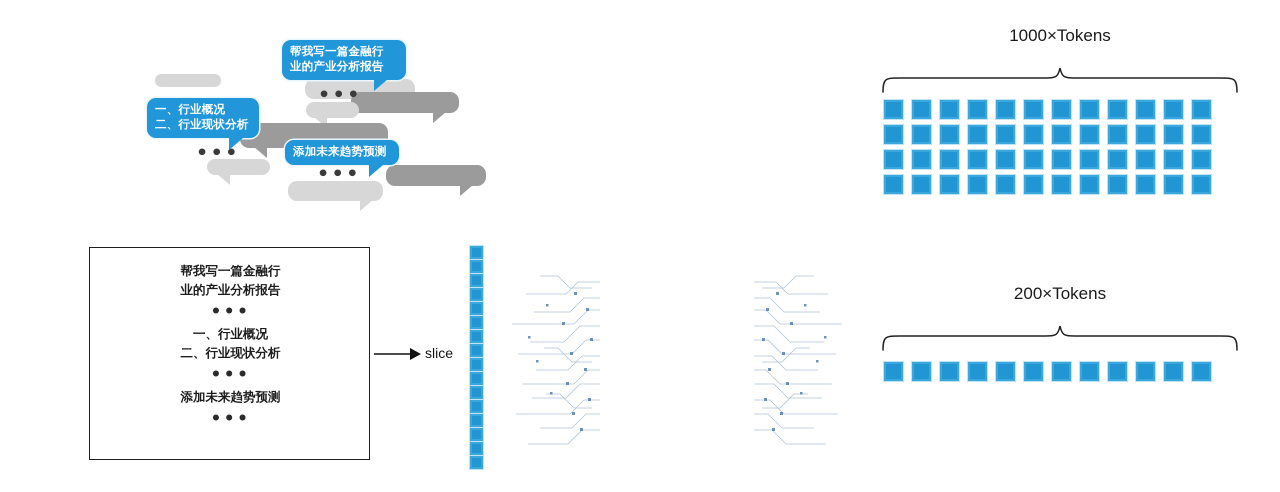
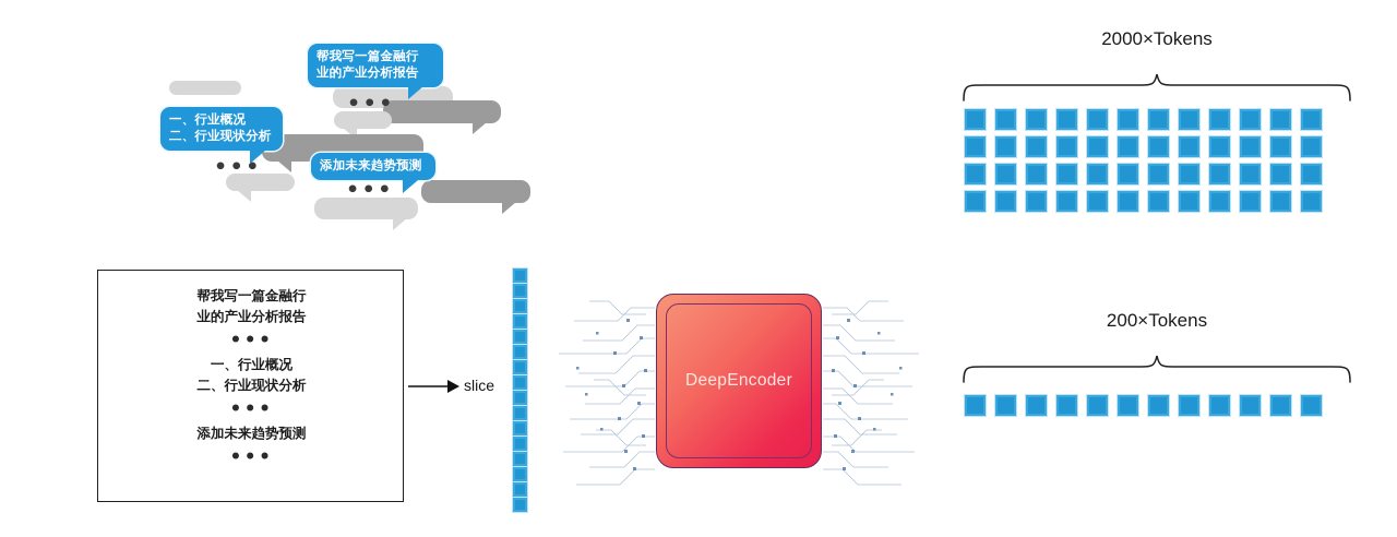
  •••
  •••
  •••
  帮我写一篇金融行
  业的产业分析报告
  一、行业概况
  二、行业现状分析
  添加未来趋势预测
- 1000×Tokens
+ 2000×Tokens
  帮我写一篇金融行
  业的产业分析报告
  •••
  一、行业概况
  二、行业现状分析
  •••
  添加未来趋势预测
  •••
  slice
+ DeepEncoder
  200×Tokens
